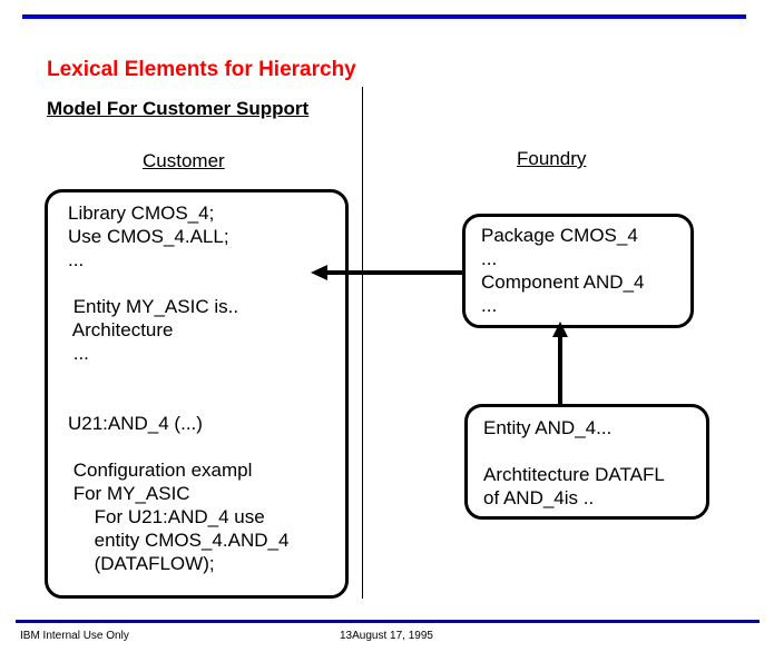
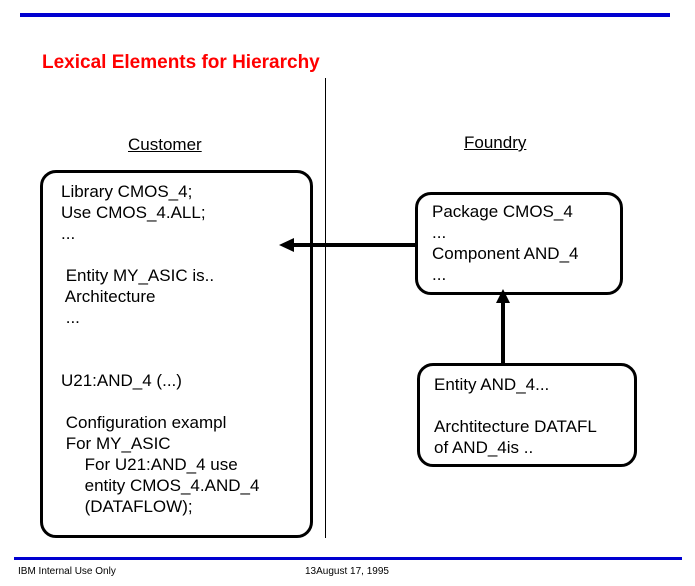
  Lexical Elements for Hierarchy
- Model For Customer Support
  Customer
  Foundry
  Library CMOS_4;
  Use CMOS_4.ALL;
  ...
  Entity MY_ASIC is..
  Architecture
  ...
  U21:AND_4 (...)
  Configuration exampl
  For MY_ASIC
  For U21:AND_4 use
  entity CMOS_4.AND_4
  (DATAFLOW);
  Package CMOS_4
  ...
  Component AND_4
  ...
  Entity AND_4...
  Archtitecture DATAFL
  of AND_4is ..
  IBM Internal Use Only
  13August 17, 1995
